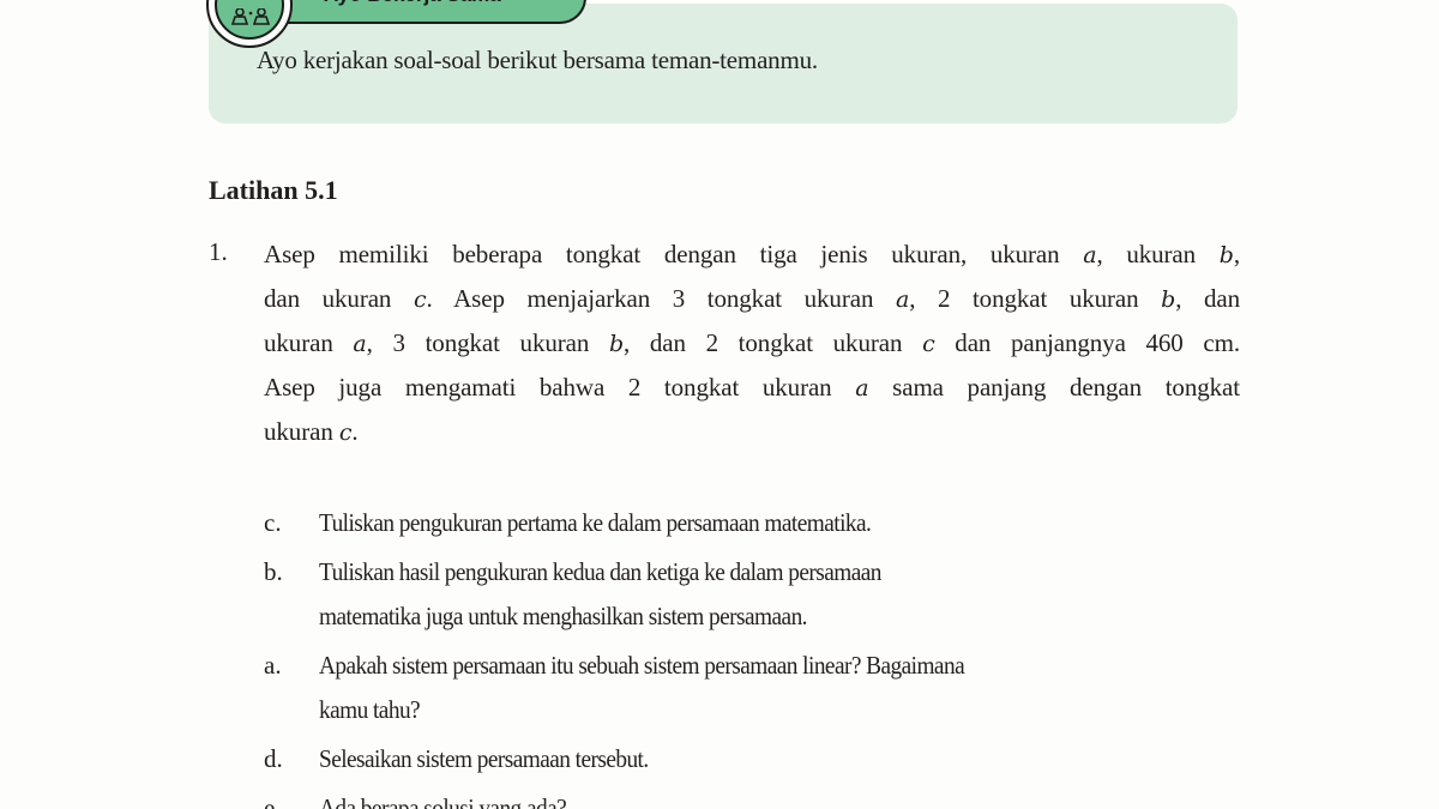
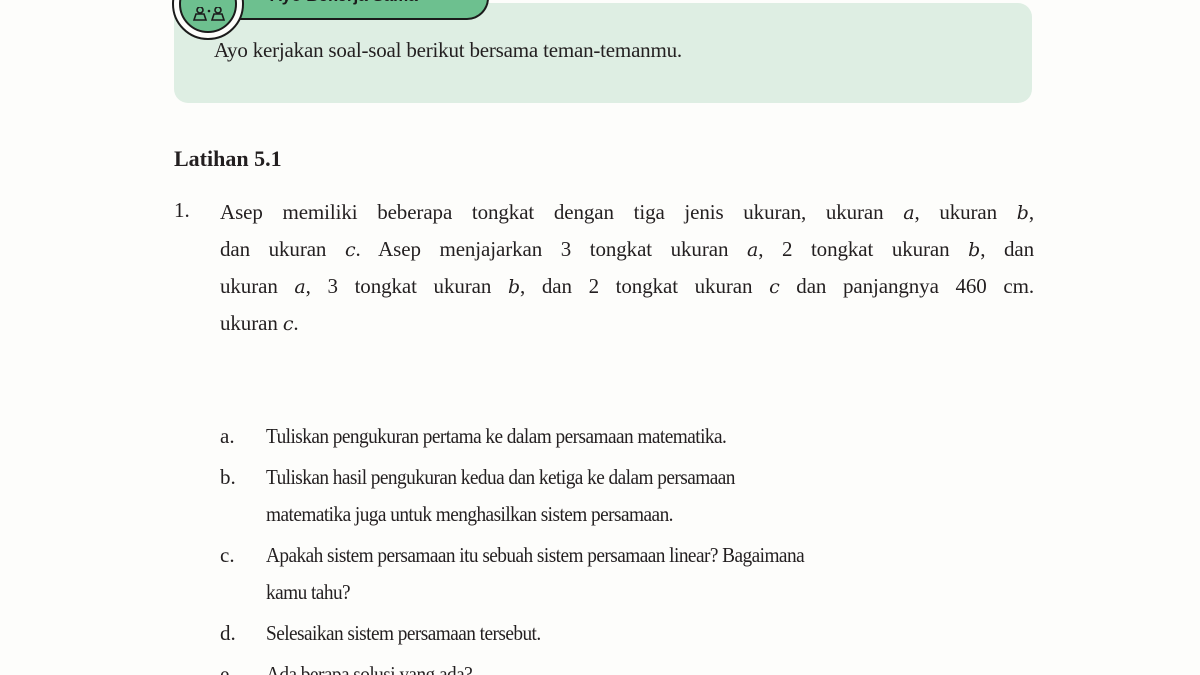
  Ayo kerjakan soal-soal berikut bersama teman-temanmu.
  Latihan 5.1
  1.
  Asep memiliki beberapa tongkat dengan tiga jenis ukuran, ukuran a, ukuran b,
  dan ukuran c. Asep menjajarkan 3 tongkat ukuran a, 2 tongkat ukuran b, dan
  ukuran a, 3 tongkat ukuran b, dan 2 tongkat ukuran c dan panjangnya 460 cm.
- Asep juga mengamati bahwa 2 tongkat ukuran a sama panjang dengan tongkat
  ukuran c.
- c.
+ a.
  Tuliskan pengukuran pertama ke dalam persamaan matematika.
  b.
  Tuliskan hasil pengukuran kedua dan ketiga ke dalam persamaan
  matematika juga untuk menghasilkan sistem persamaan.
- a.
+ c.
  Apakah sistem persamaan itu sebuah sistem persamaan linear? Bagaimana
  kamu tahu?
  d.
  Selesaikan sistem persamaan tersebut.
  e.
  Ada berapa solusi yang ada?
